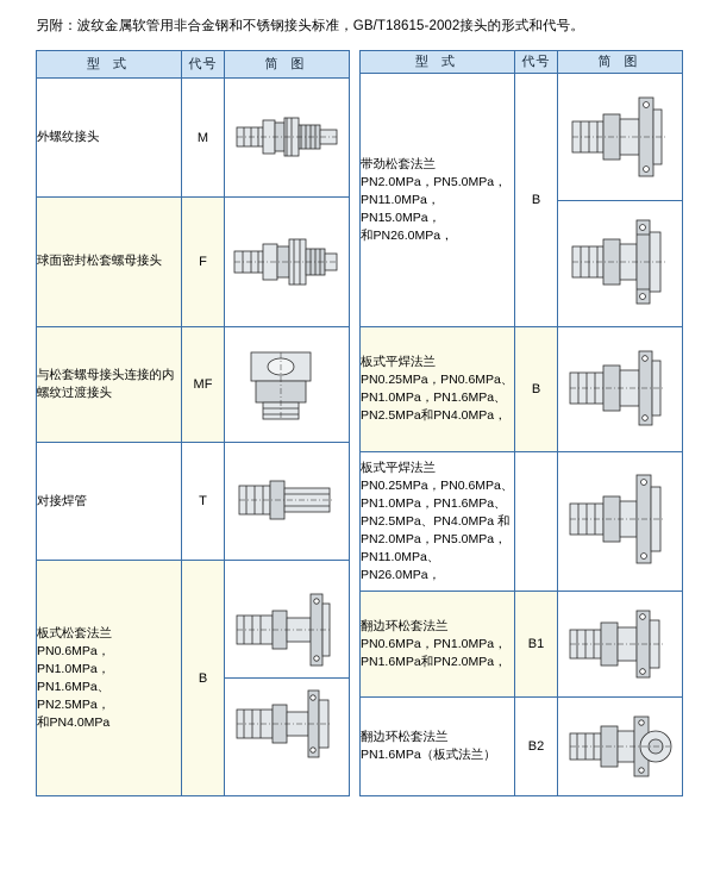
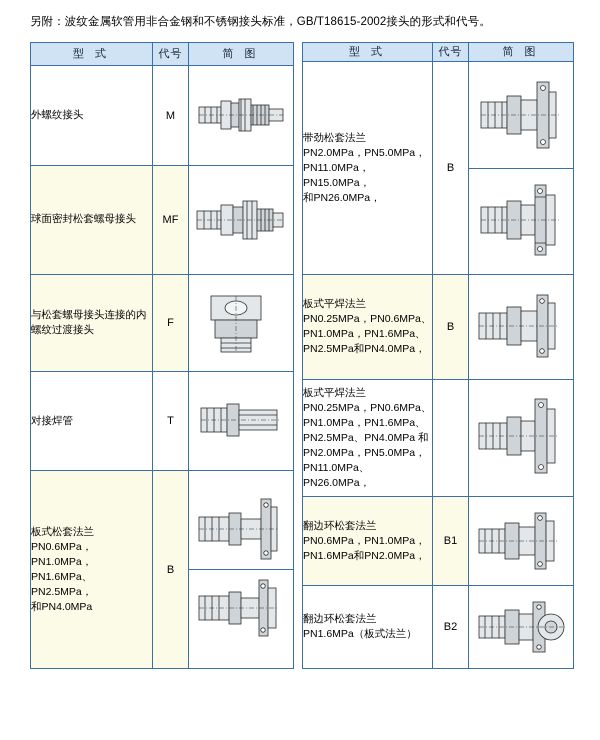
  另附：波纹金属软管用非合金钢和不锈钢接头标准，GB/T18615-2002接头的形式和代号。
  型 式	代号	简 图
  外螺纹接头	M
- 球面密封松套螺母接头	F
+ 球面密封松套螺母接头	MF
- 与松套螺母接头连接的内螺纹过渡接头	MF
+ 与松套螺母接头连接的内螺纹过渡接头	F
  对接焊管	T
  板式松套法兰 PN0.6MPa，PN1.0MPa， PN1.6MPa、PN2.5MPa， 和PN4.0MPa	B
  型 式	代号	简 图
  带劲松套法兰 PN2.0MPa，PN5.0MPa， PN11.0MPa，PN15.0MPa， 和PN26.0MPa，	B
  板式平焊法兰 PN0.25MPa，PN0.6MPa、 PN1.0MPa，PN1.6MPa、 PN2.5MPa和PN4.0MPa，	B
  板式平焊法兰 PN0.25MPa，PN0.6MPa、 PN1.0MPa，PN1.6MPa、 PN2.5MPa、PN4.0MPa 和 PN2.0MPa，PN5.0MPa， PN11.0MPa、PN26.0MPa，
  翻边环松套法兰 PN0.6MPa，PN1.0MPa， PN1.6MPa和PN2.0MPa，	B1
  翻边环松套法兰 PN1.6MPa（板式法兰）	B2
